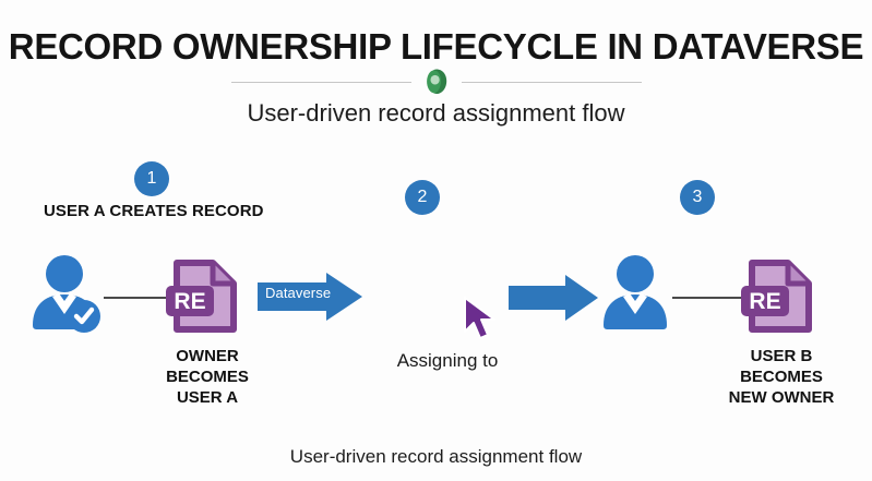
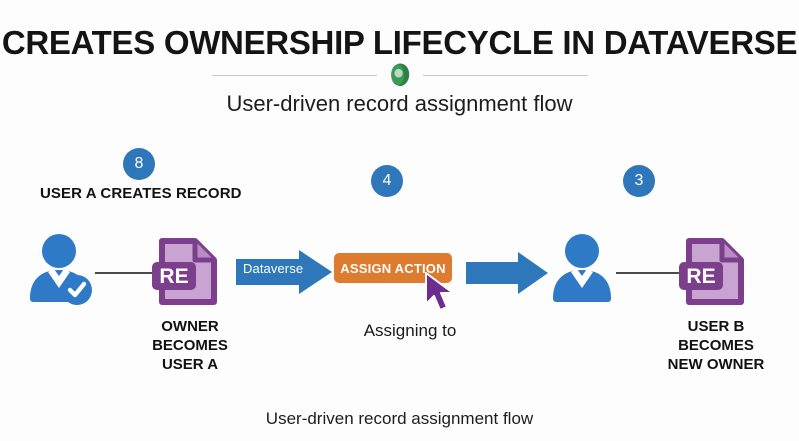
- RECORD OWNERSHIP LIFECYCLE IN DATAVERSE
+ CREATES OWNERSHIP LIFECYCLE IN DATAVERSE
  User-driven record assignment flow
- 1
+ 8
- 2
+ 4
  3
  USER A CREATES RECORD
  RE
  Dataverse
+ ASSIGN ACTION
  RE
  OWNER
  BECOMES
  USER A
  Assigning to
  USER B
  BECOMES
  NEW OWNER
  User-driven record assignment flow
